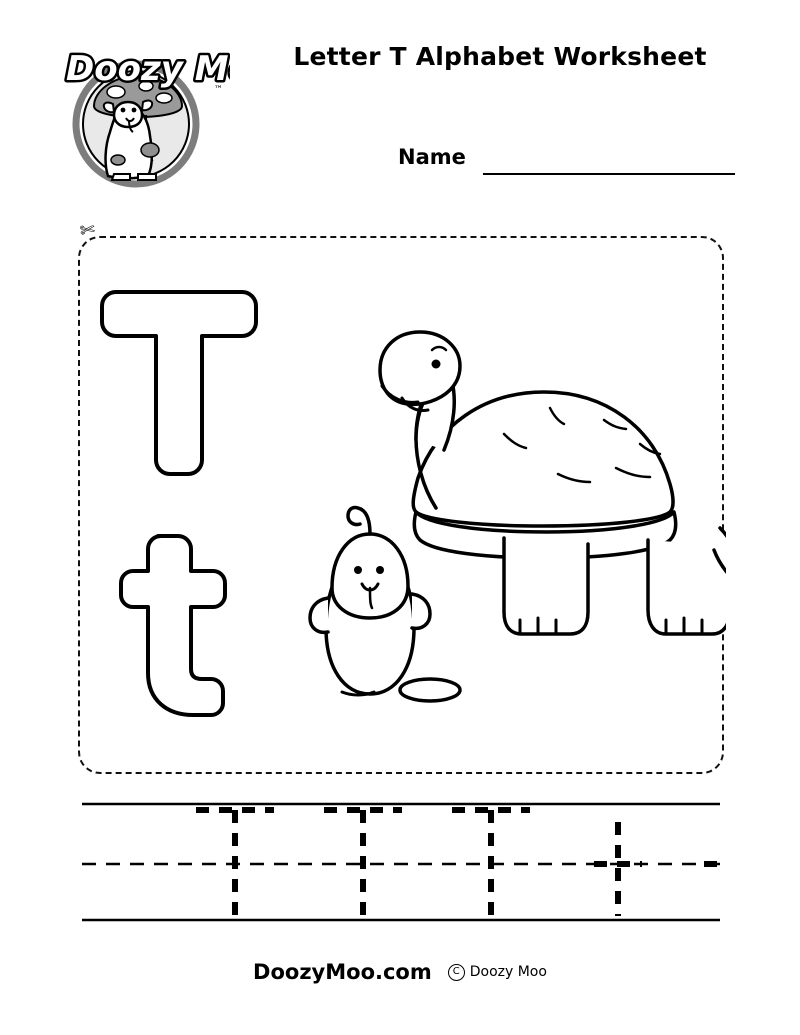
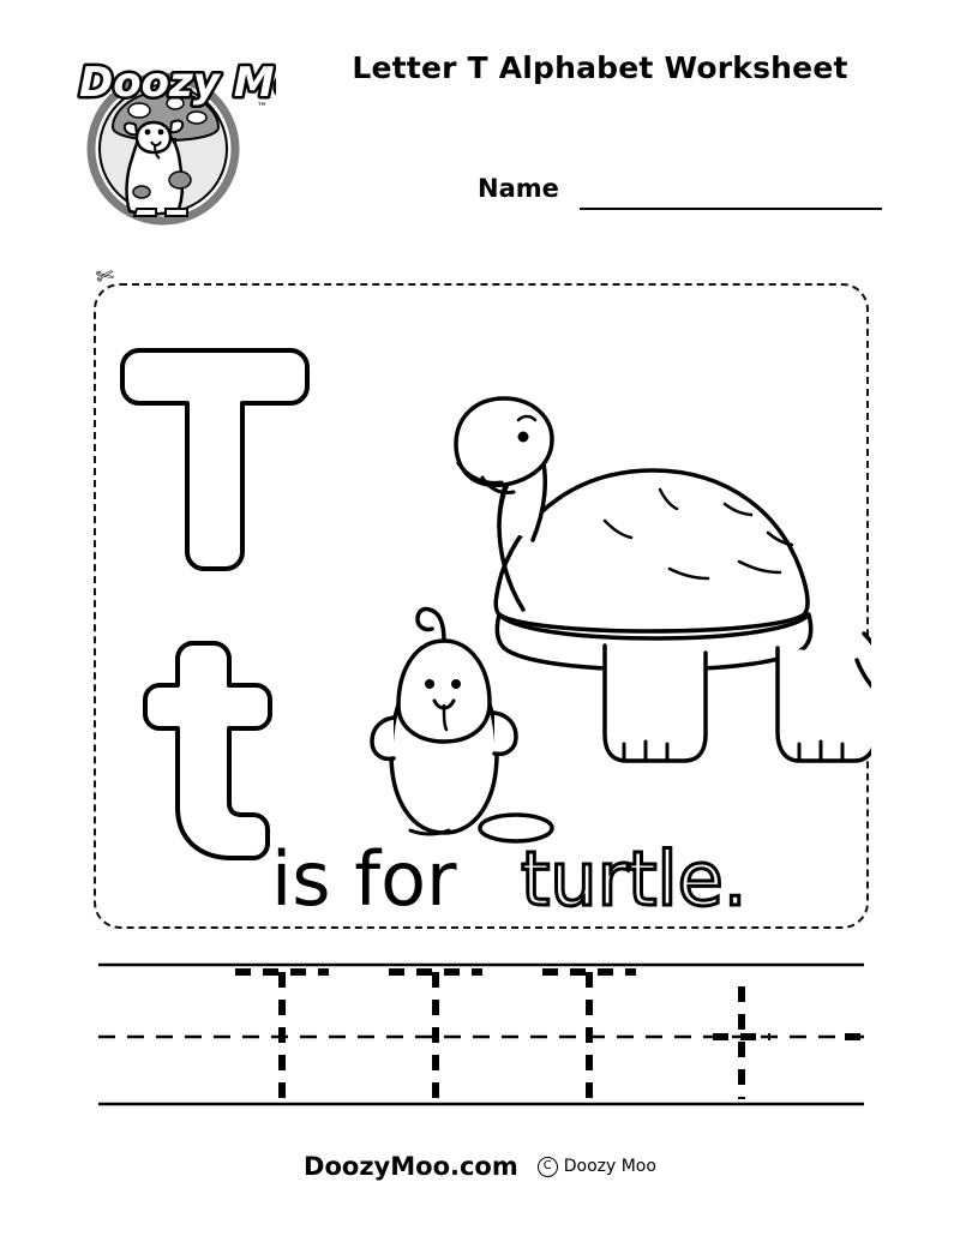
  Doozy M
  ™
  Letter T Alphabet Worksheet
  Name
+ is for
+ turtle.
  DoozyMoo.com
  C
  Doozy Moo
